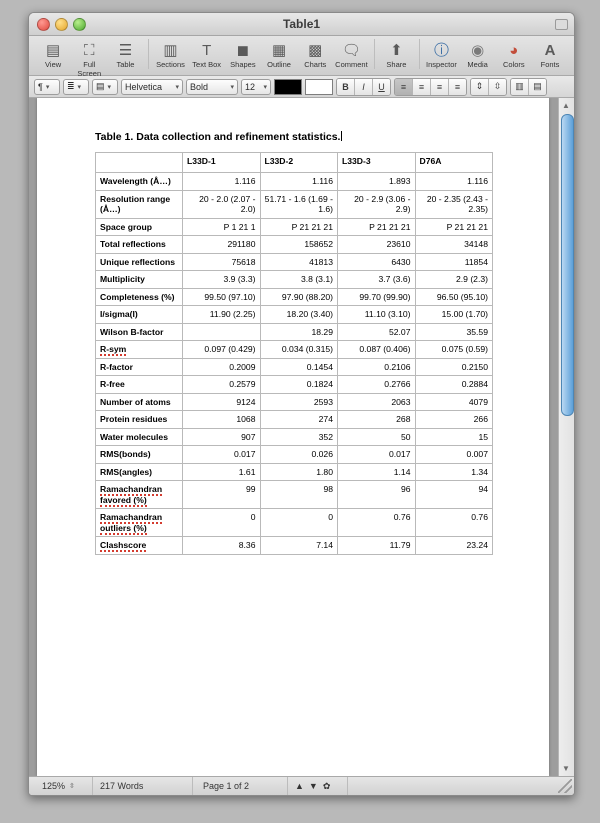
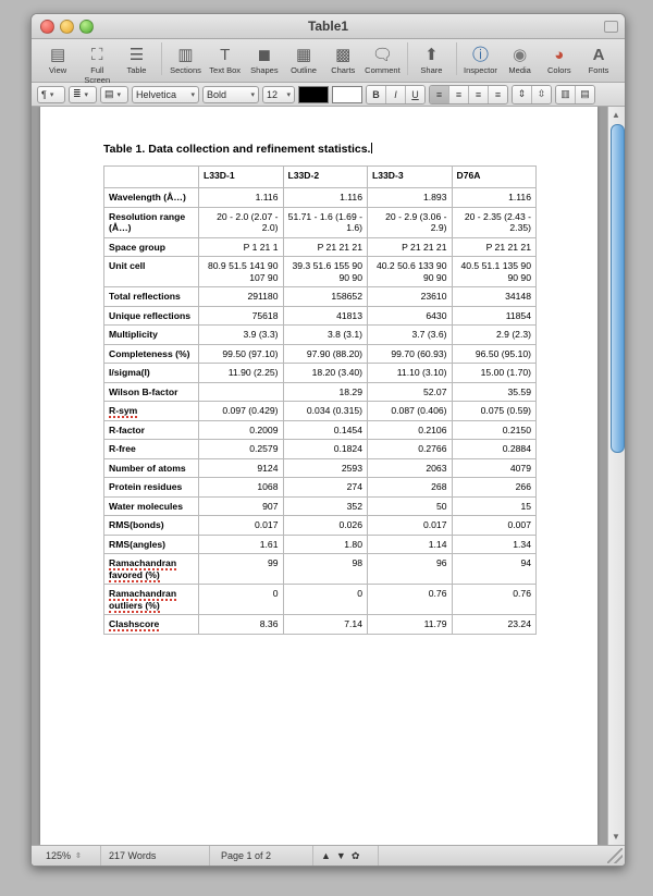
  Table1
  ▤
  View
  ⛶
  Full Screen
  ☰
  Table
  ▥
  Sections
  T
  Text Box
  ◼
  Shapes
  ▦
  Outline
  ▩
  Charts
  🗨
  Comment
  ⬆
  Share
  ⓘ
  Inspector
  ◉
  Media
  ◕
  Colors
  A
  Fonts
  ¶
  ≣
  ▤
  Helvetica
  Bold
  12
  B
  I
  U
  ≡
  ≡
  ≡
  ≡
  ⇕
  ⇳
  ▥
  ▤
  Table 1. Data collection and refinement statistics.
  	L33D-1	L33D-2	L33D-3	D76A
  Wavelength (Å…)	1.116	1.116	1.893	1.116
  Resolution range (Å…)	20 - 2.0 (2.07 - 2.0)	51.71 - 1.6 (1.69 - 1.6)	20 - 2.9 (3.06 - 2.9)	20 - 2.35 (2.43 - 2.35)
  Space group	P 1 21 1	P 21 21 21	P 21 21 21	P 21 21 21
+ Unit cell	80.9 51.5 141 90 107 90	39.3 51.6 155 90 90 90	40.2 50.6 133 90 90 90	40.5 51.1 135 90 90 90
  Total reflections	291180	158652	23610	34148
  Unique reflections	75618	41813	6430	11854
  Multiplicity	3.9 (3.3)	3.8 (3.1)	3.7 (3.6)	2.9 (2.3)
- Completeness (%)	99.50 (97.10)	97.90 (88.20)	99.70 (99.90)	96.50 (95.10)
+ Completeness (%)	99.50 (97.10)	97.90 (88.20)	99.70 (60.93)	96.50 (95.10)
  I/sigma(I)	11.90 (2.25)	18.20 (3.40)	11.10 (3.10)	15.00 (1.70)
  Wilson B-factor		18.29	52.07	35.59
  R-sym	0.097 (0.429)	0.034 (0.315)	0.087 (0.406)	0.075 (0.59)
  R-factor	0.2009	0.1454	0.2106	0.2150
  R-free	0.2579	0.1824	0.2766	0.2884
  Number of atoms	9124	2593	2063	4079
  Protein residues	1068	274	268	266
  Water molecules	907	352	50	15
  RMS(bonds)	0.017	0.026	0.017	0.007
  RMS(angles)	1.61	1.80	1.14	1.34
  Ramachandran favored (%)	99	98	96	94
  Ramachandran outliers (%)	0	0	0.76	0.76
  Clashscore	8.36	7.14	11.79	23.24
  ▲
  ▼
  125%
  217 Words
  Page 1 of 2
  ▲
  ▼
  ✿
